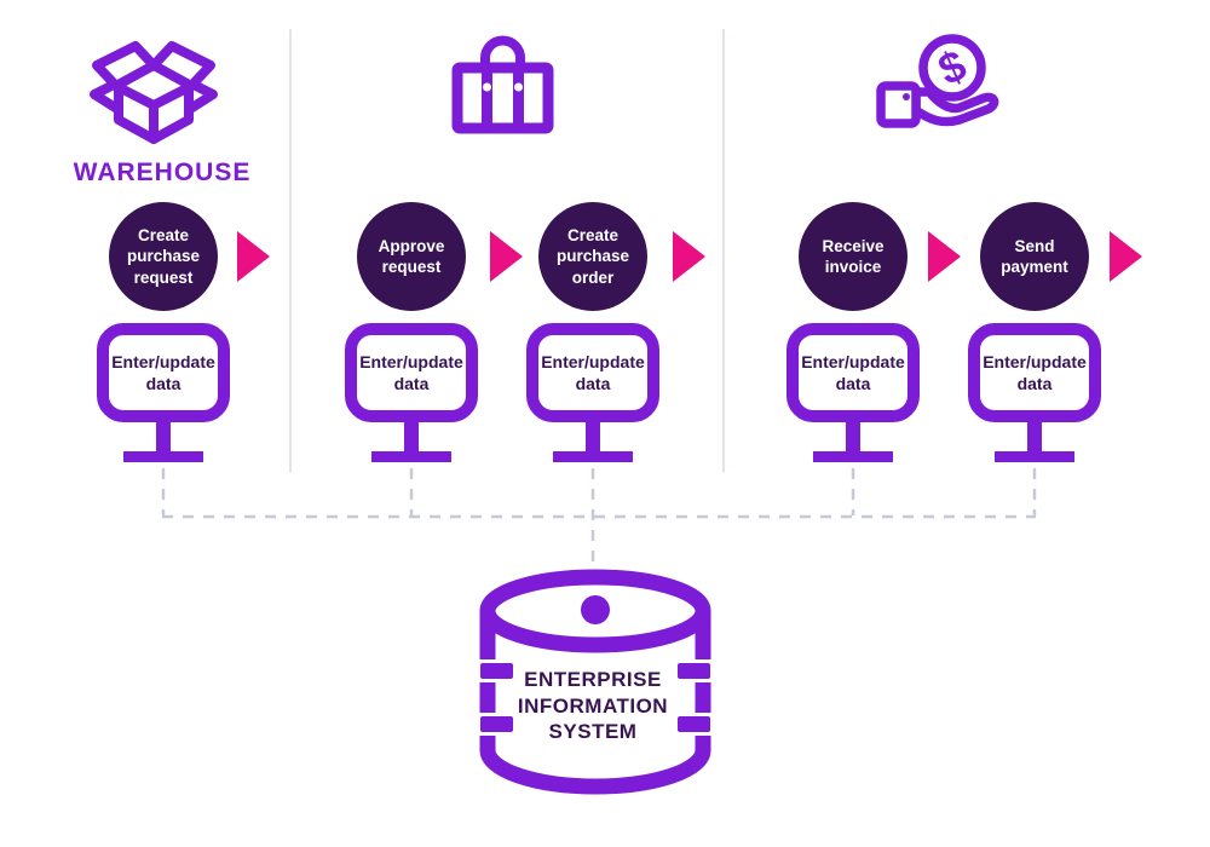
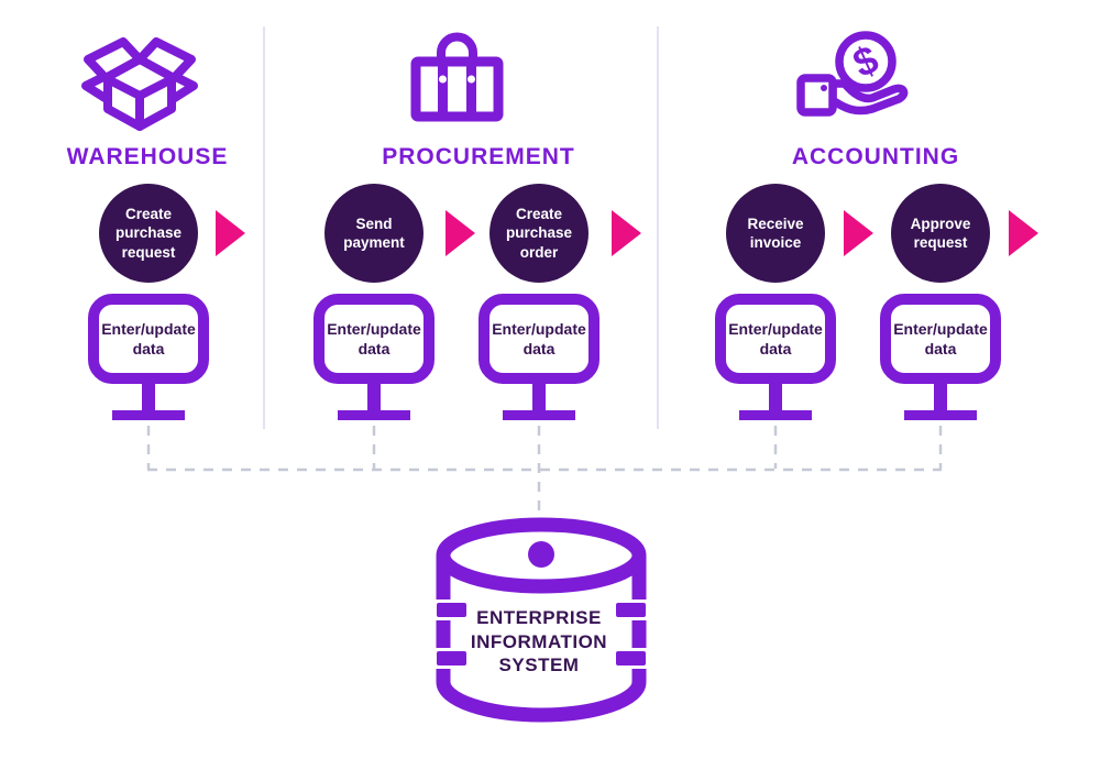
  WAREHOUSE
+ PROCUREMENT
+ ACCOUNTING
  Create purchase request
- Approve request
+ Send payment
  Create purchase order
  Receive invoice
- Send payment
+ Approve request
  Enter/update data
  Enter/update data
  Enter/update data
  Enter/update data
  Enter/update data
  ENTERPRISE INFORMATION SYSTEM
